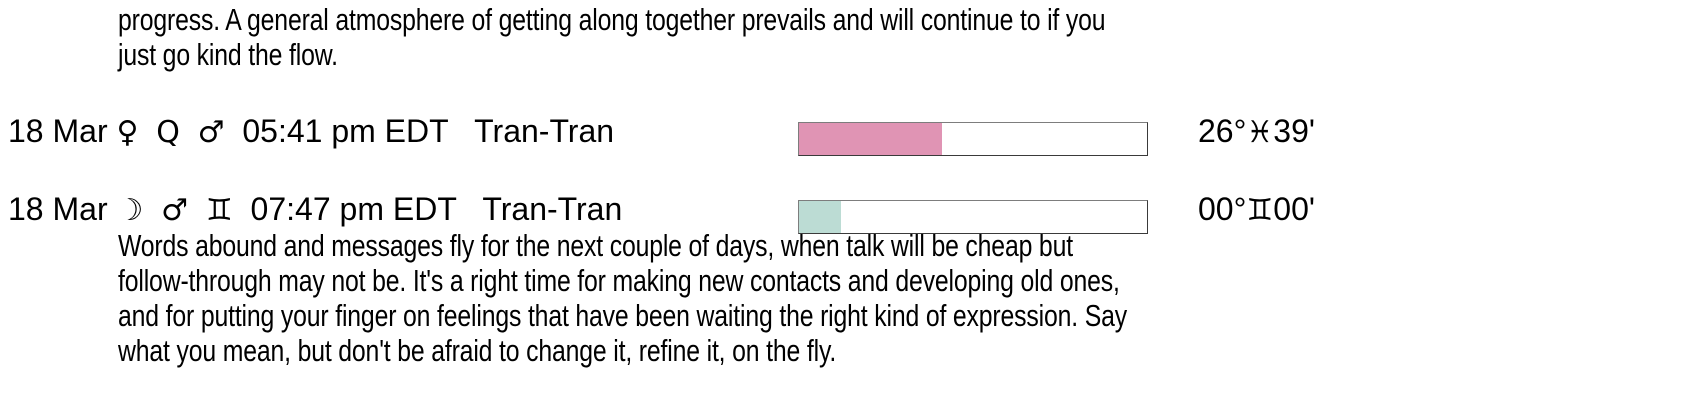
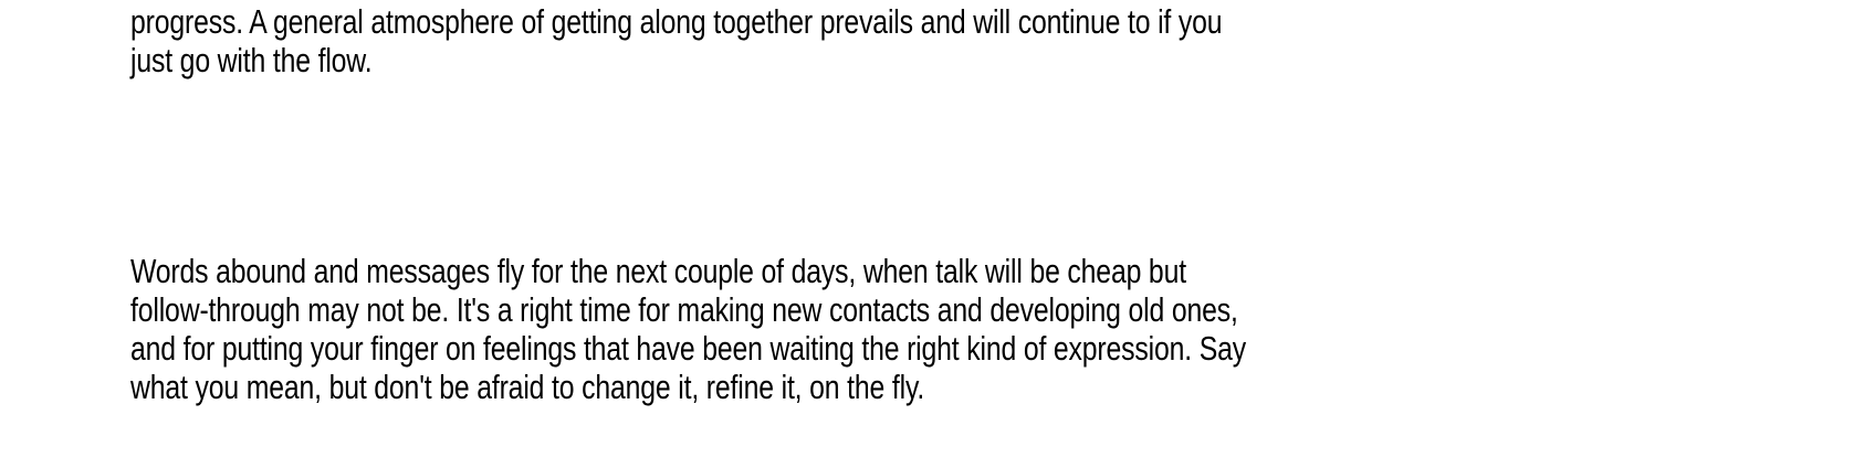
- progress. A general atmosphere of getting along together prevails and will continue to if you just go kind the flow.
+ progress. A general atmosphere of getting along together prevails and will continue to if you just go with the flow.
- 18 Mar ♀ Q ♂ 05:41 pm EDT Tran-Tran
- 26°♓39'
- 18 Mar ☽ ♂ ♊ 07:47 pm EDT Tran-Tran
- 00°♊00'
  Words abound and messages fly for the next couple of days, when talk will be cheap but follow-through may not be. It's a right time for making new contacts and developing old ones, and for putting your finger on feelings that have been waiting the right kind of expression. Say what you mean, but don't be afraid to change it, refine it, on the fly.
